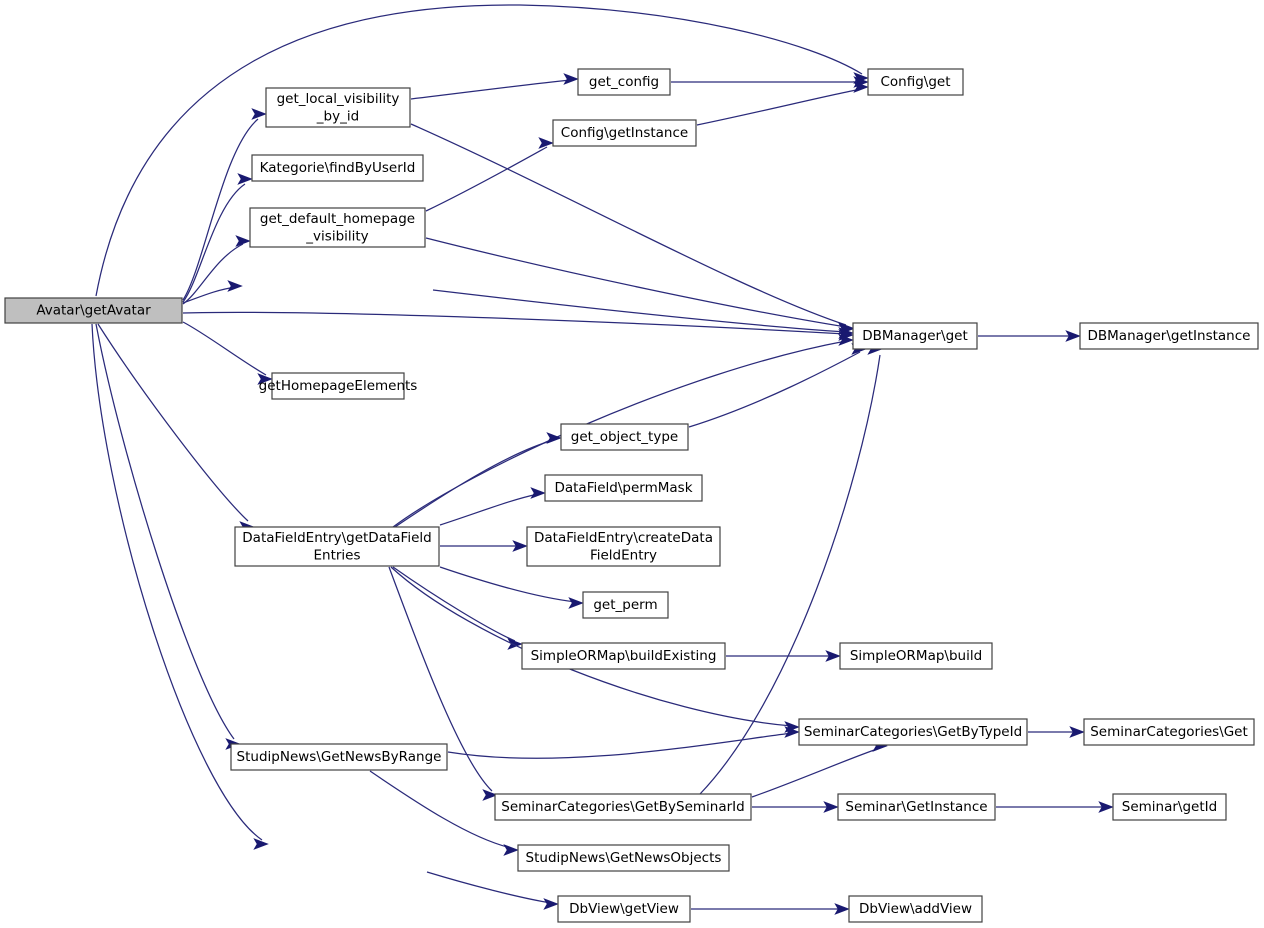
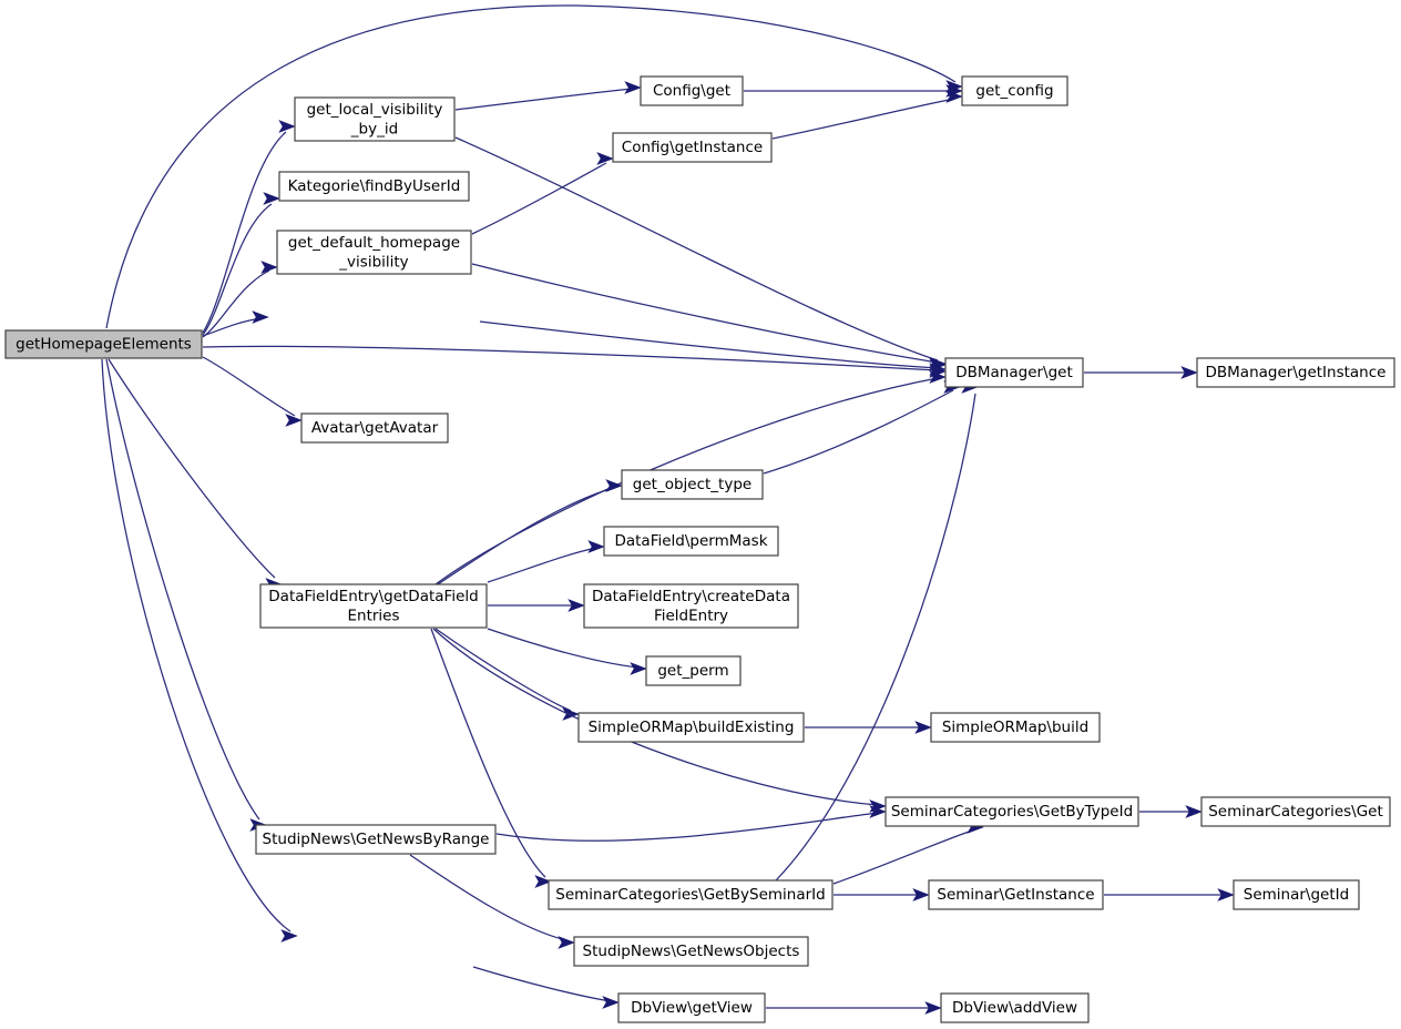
- Avatar\getAvatar
+ getHomepageElements
  get_local_visibility _by_id
  Kategorie\findByUserId
  get_default_homepage _visibility
- getHomepageElements
+ Avatar\getAvatar
- get_config
+ Config\get
  Config\getInstance
- Config\get
+ get_config
  DBManager\get
  DBManager\getInstance
  DataFieldEntry\getDataField Entries
  get_object_type
  DataField\permMask
  DataFieldEntry\createData FieldEntry
  get_perm
  SimpleORMap\buildExisting
  SimpleORMap\build
  StudipNews\GetNewsByRange
  SeminarCategories\GetByTypeId
  SeminarCategories\Get
  SeminarCategories\GetBySeminarId
  Seminar\GetInstance
  Seminar\getId
  StudipNews\GetNewsObjects
  DbView\getView
  DbView\addView
